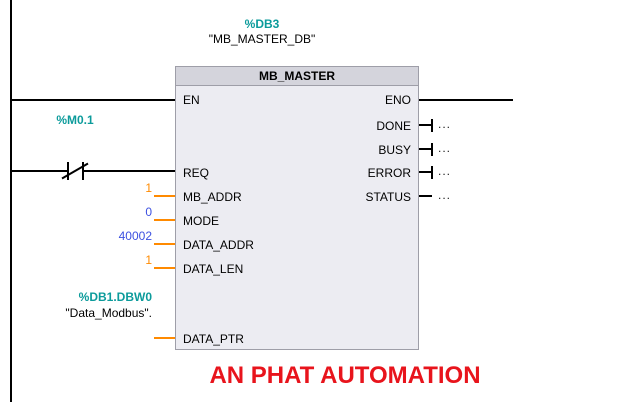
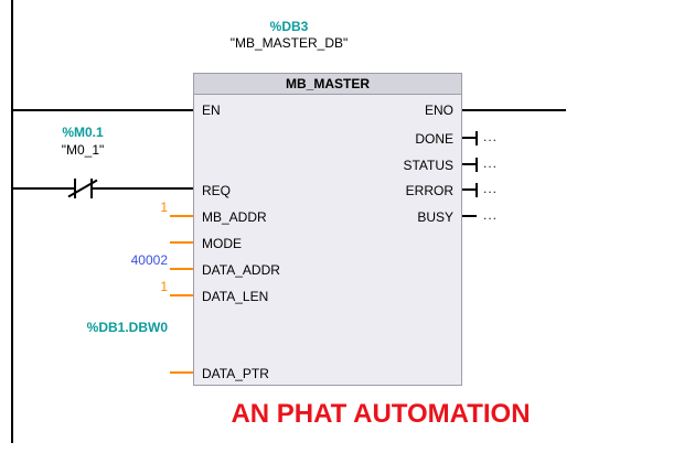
  %DB3
  "MB_MASTER_DB"
  %M0.1
+ "M0_1"
  1
- 0
  40002
  1
  %DB1.DBW0
- "Data_Modbus".
  MB_MASTER
  EN
  ENO
  REQ
  MB_ADDR
  MODE
  DATA_ADDR
  DATA_LEN
  DATA_PTR
  DONE
- BUSY
+ STATUS
  ERROR
- STATUS
+ BUSY
  ...
  ...
  ...
  ...
  AN PHAT AUTOMATION
